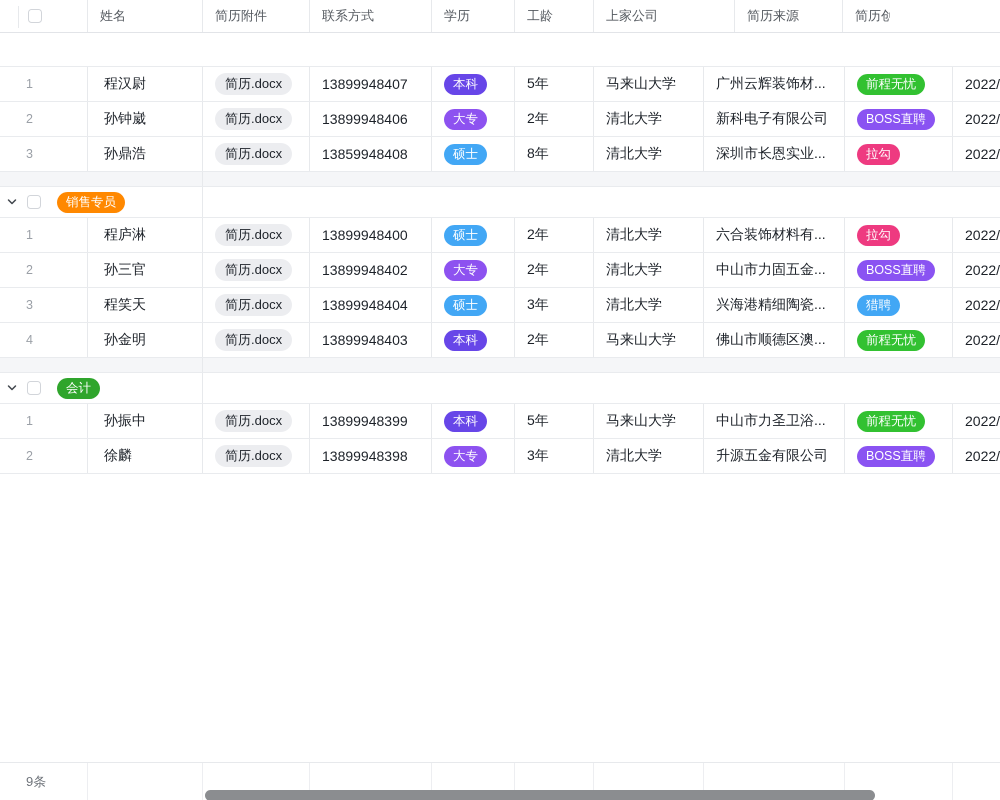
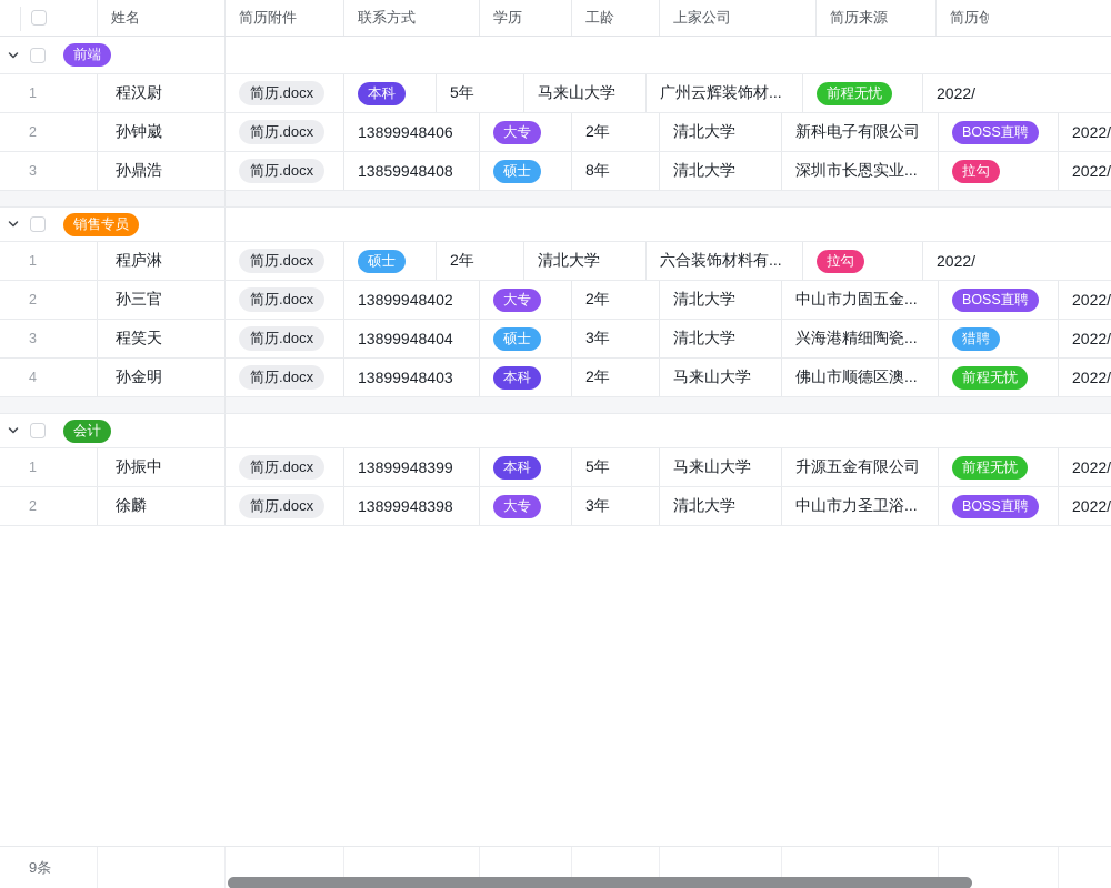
  姓名
  简历附件
  联系方式
  学历
  工龄
  上家公司
  简历来源
+ 前端
  1
  程汉尉
  简历.docx
- 13899948407
  本科
  5年
  马来山大学
  广州云辉装饰材...
  前程无忧
  2022/
  2
  孙钟崴
  简历.docx
  13899948406
  大专
  2年
  清北大学
  新科电子有限公司
  BOSS直聘
  2022/
  3
  孙鼎浩
  简历.docx
  13859948408
  硕士
  8年
  清北大学
  深圳市长恩实业...
  拉勾
  2022/
  销售专员
  1
  程庐淋
  简历.docx
- 13899948400
  硕士
  2年
  清北大学
  六合装饰材料有...
  拉勾
  2022/
  2
  孙三官
  简历.docx
  13899948402
  大专
  2年
  清北大学
  中山市力固五金...
  BOSS直聘
  2022/
  3
  程笑天
  简历.docx
  13899948404
  硕士
  3年
  清北大学
  兴海港精细陶瓷...
  猎聘
  2022/
  4
  孙金明
  简历.docx
  13899948403
  本科
  2年
  马来山大学
  佛山市顺德区澳...
  前程无忧
  2022/
  会计
  1
  孙振中
  简历.docx
  13899948399
  本科
  5年
  马来山大学
- 中山市力圣卫浴...
+ 升源五金有限公司
  前程无忧
  2022/
  2
  徐麟
  简历.docx
  13899948398
  大专
  3年
  清北大学
- 升源五金有限公司
+ 中山市力圣卫浴...
  BOSS直聘
  2022/
  9条
